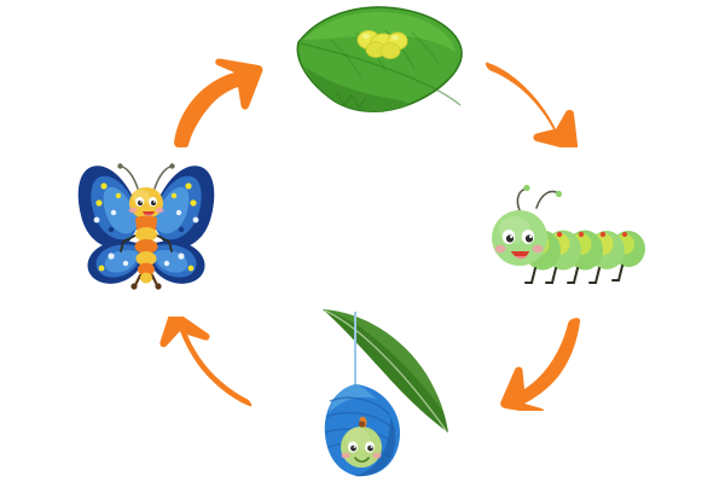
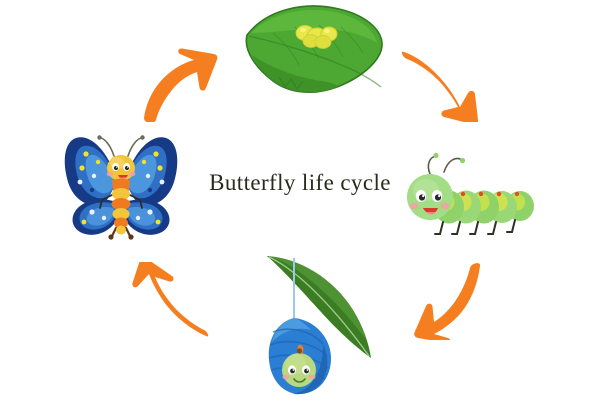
+ Butterfly life cycle
